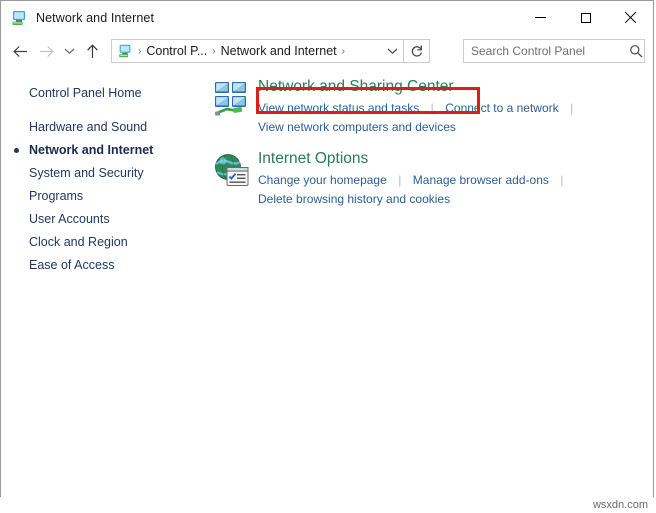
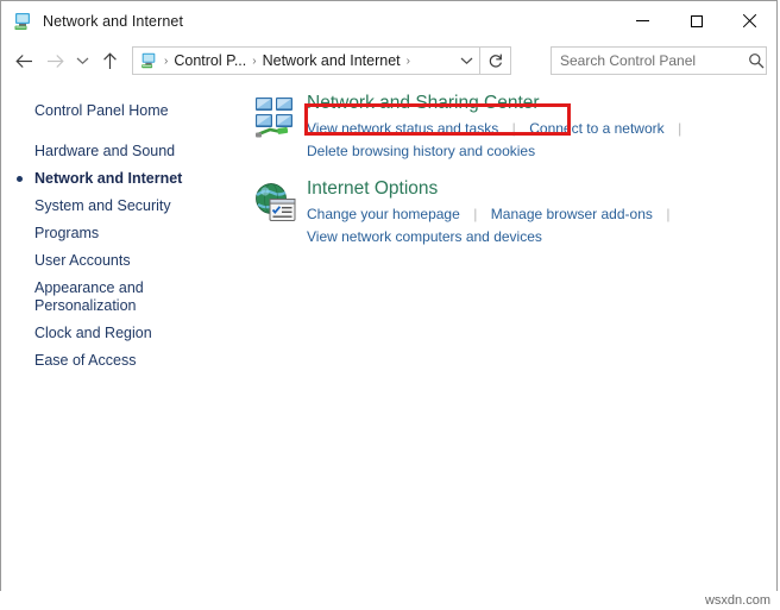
  Network and Internet
  ›
  Control P...
  ›
  Network and Internet
  ›
  Search Control Panel
  Control Panel Home
  Hardware and Sound
  Network and Internet
  System and Security
  Programs
  User Accounts
+ Appearance and
+ Personalization
  Clock and Region
  Ease of Access
  Network and Sharing Center
  View network status and tasks | Connect to a network |
- View network computers and devices
+ Delete browsing history and cookies
  Internet Options
  Change your homepage | Manage browser add-ons |
- Delete browsing history and cookies
+ View network computers and devices
  wsxdn.com
